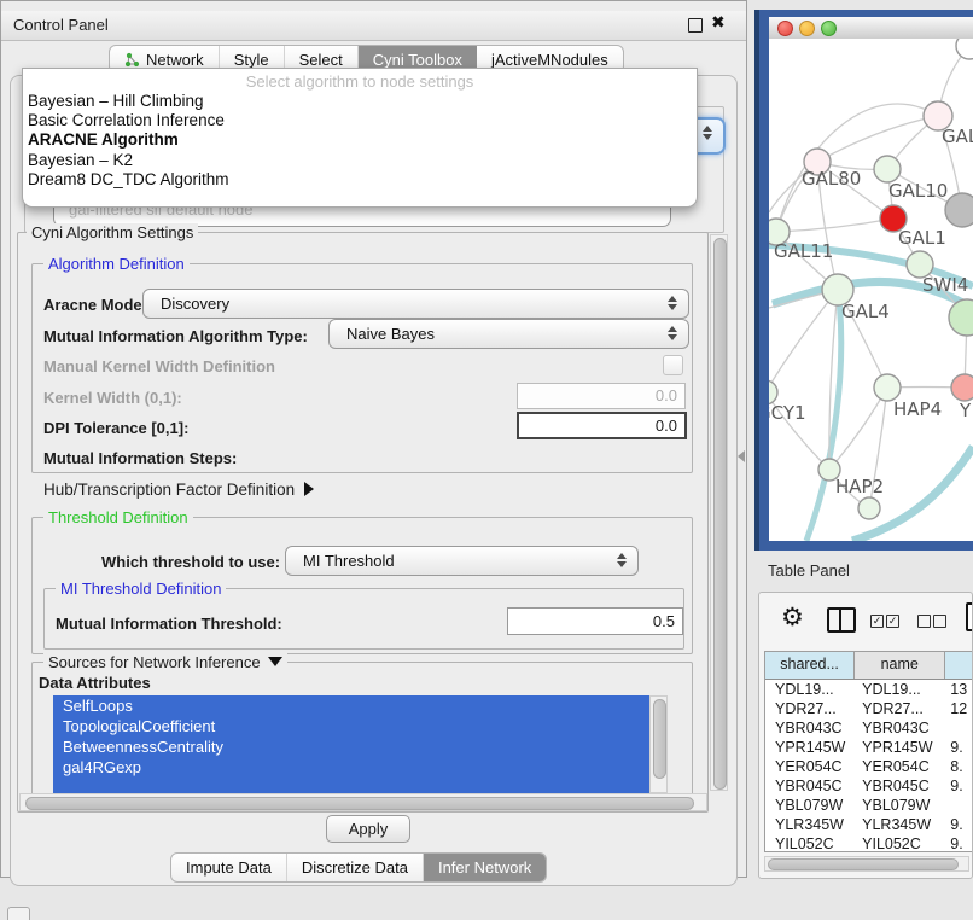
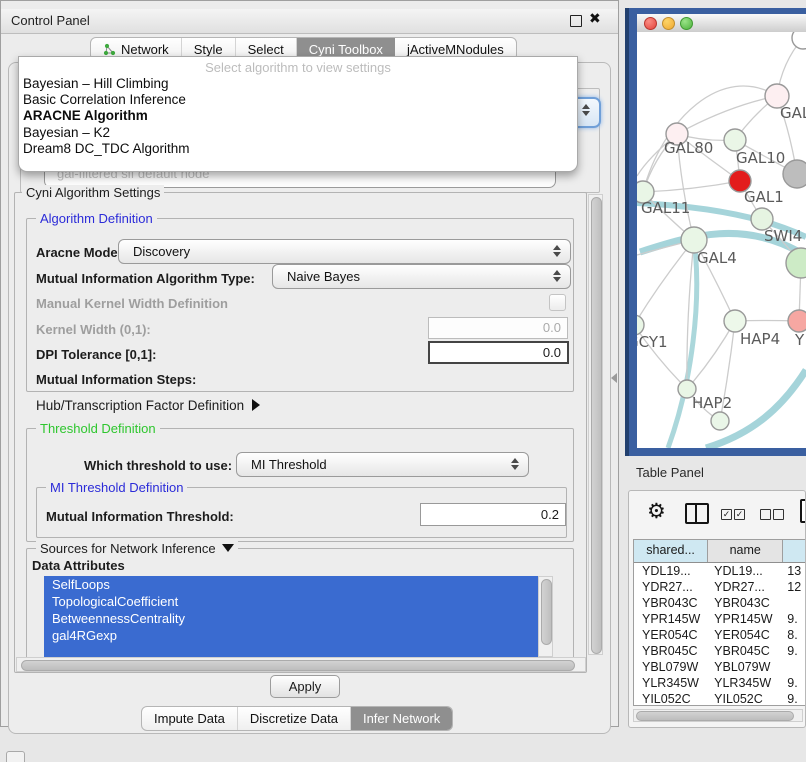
  Control Panel
  ✖
  Network
  Style
  Select
  Cyni Toolbox
  jActiveMNodules
  gal-filtered sif default node
- Select algorithm to node settings
+ Select algorithm to view settings
  Bayesian – Hill Climbing
  Basic Correlation Inference
  ARACNE Algorithm
  Bayesian – K2
  Dream8 DC_TDC Algorithm
  Cyni Algorithm Settings
  Algorithm Definition
  Aracne Mode
  Discovery
  Mutual Information Algorithm Type:
  Naive Bayes
  Manual Kernel Width Definition
  Kernel Width (0,1):
  0.0
  DPI Tolerance [0,1]:
  0.0
  Mutual Information Steps:
  Hub/Transcription Factor Definition
  Threshold Definition
  Which threshold to use:
  MI Threshold
  MI Threshold Definition
  Mutual Information Threshold:
- 0.5
+ 0.2
  Sources for Network Inference
  Data Attributes
  SelfLoops
  TopologicalCoefficient
  BetweennessCentrality
  gal4RGexp
  Apply
  Impute Data
  Discretize Data
  Infer Network
  GAL80
  GAL10
  GAL1
  SWI4
  GAL11
  GAL4
  CY1
  HAP4
  Y
  HAP2
  Table Panel
  ⚙
  ✓
  ✓
  shared...
  name
  YDL19...
  YDL19...
  13
  YDR27...
  YDR27...
  12
  YBR043C
  YBR043C
  YPR145W
  YPR145W
  9.
  YER054C
  YER054C
  8.
  YBR045C
  YBR045C
  9.
  YBL079W
  YBL079W
  YLR345W
  YLR345W
  9.
  YIL052C
  YIL052C
  9.
